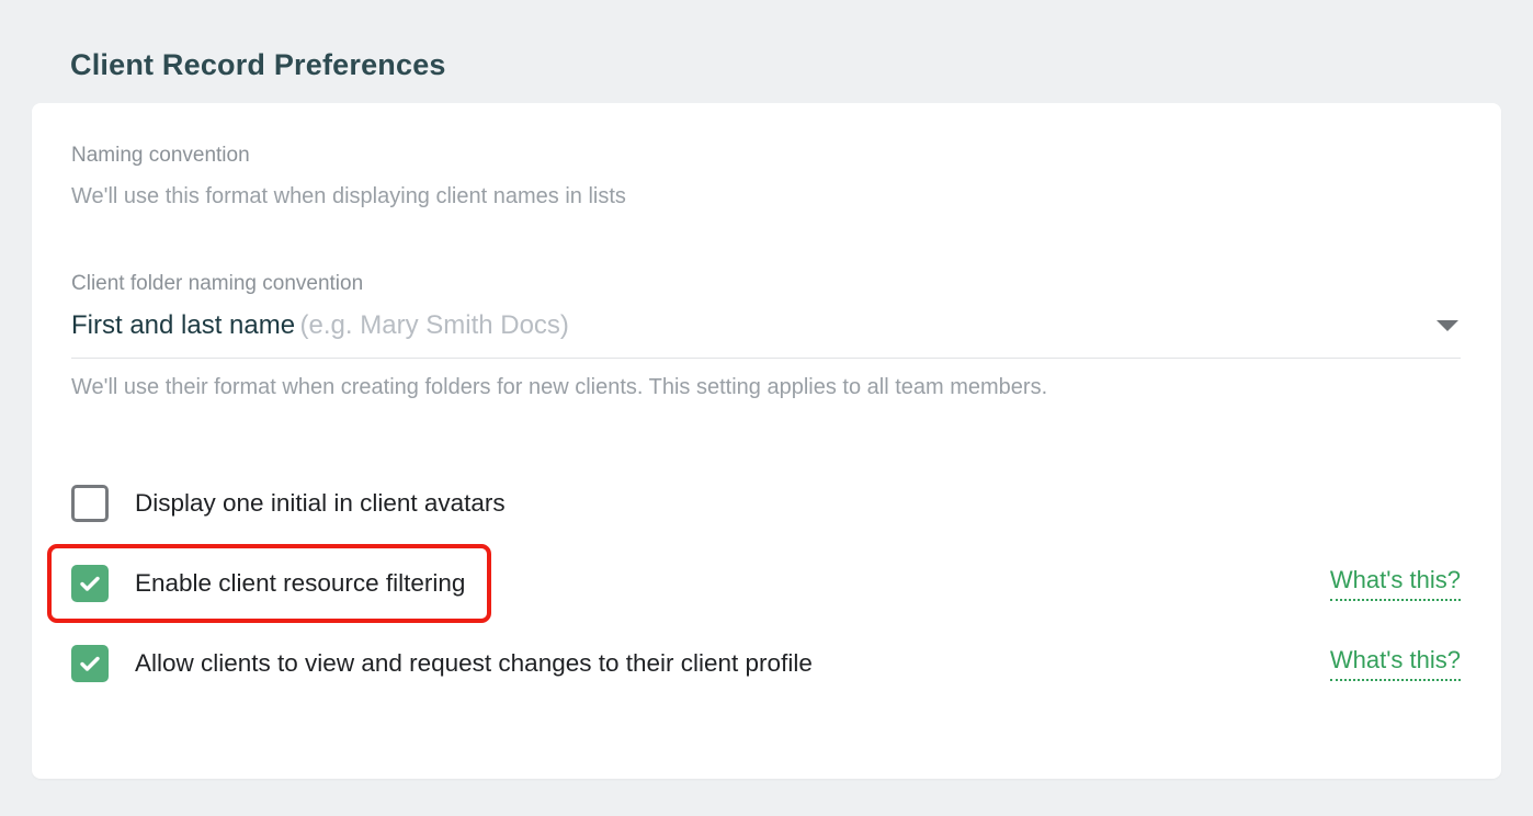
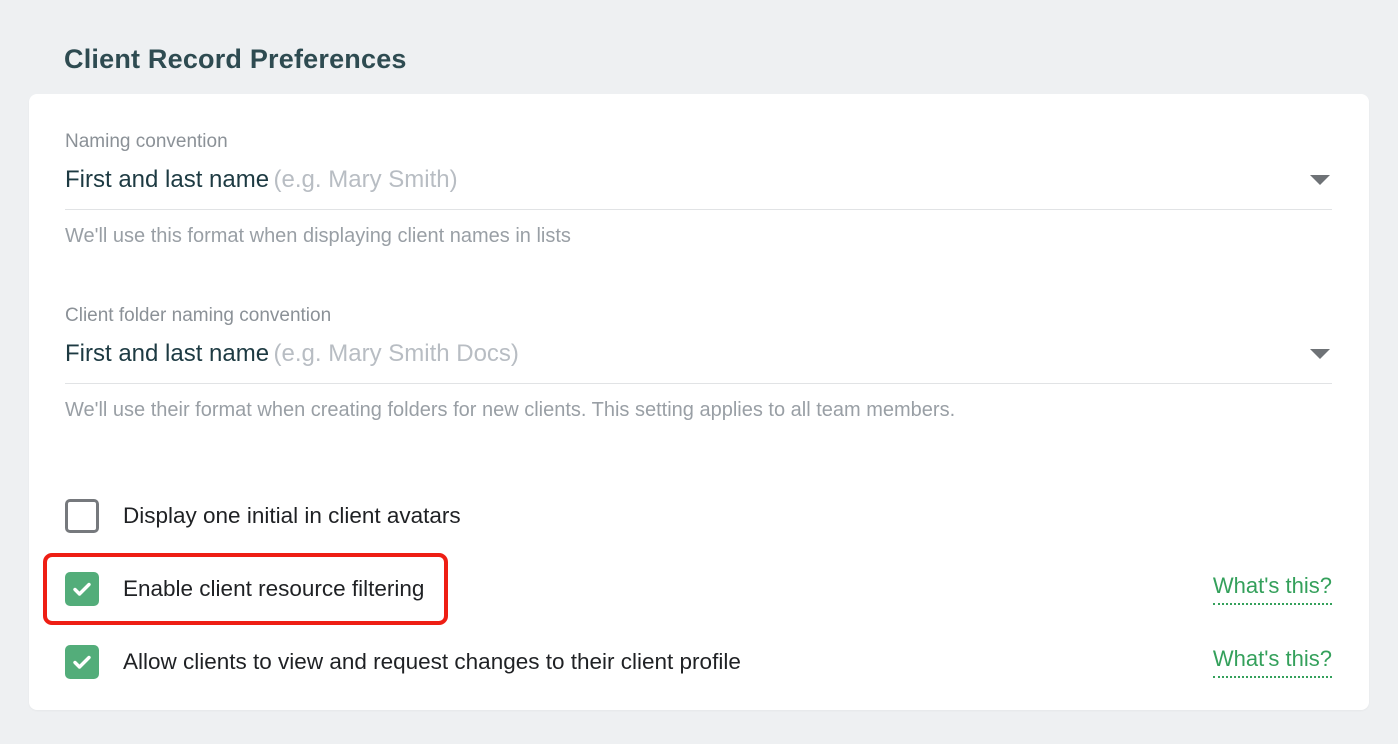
  Client Record Preferences
  Naming convention
+ First and last name (e.g. Mary Smith)
  We'll use this format when displaying client names in lists
  Client folder naming convention
  First and last name (e.g. Mary Smith Docs)
  We'll use their format when creating folders for new clients. This setting applies to all team members.
  Display one initial in client avatars
  Enable client resource filtering
  What's this?
  Allow clients to view and request changes to their client profile
  What's this?
